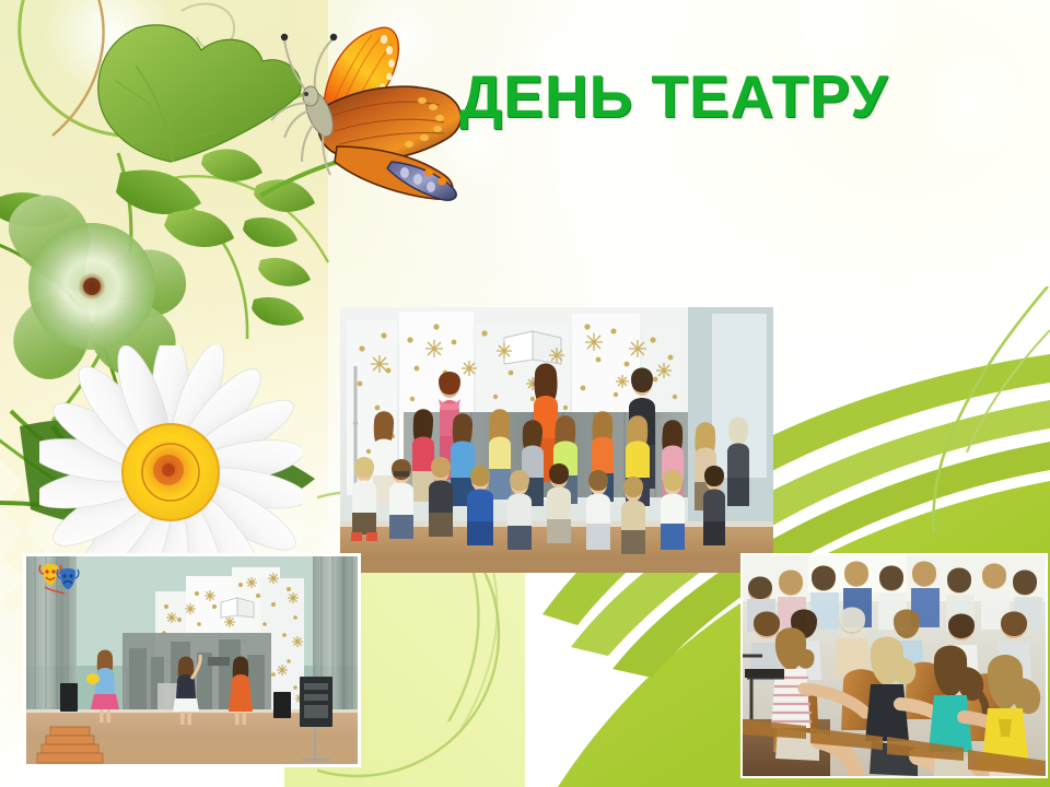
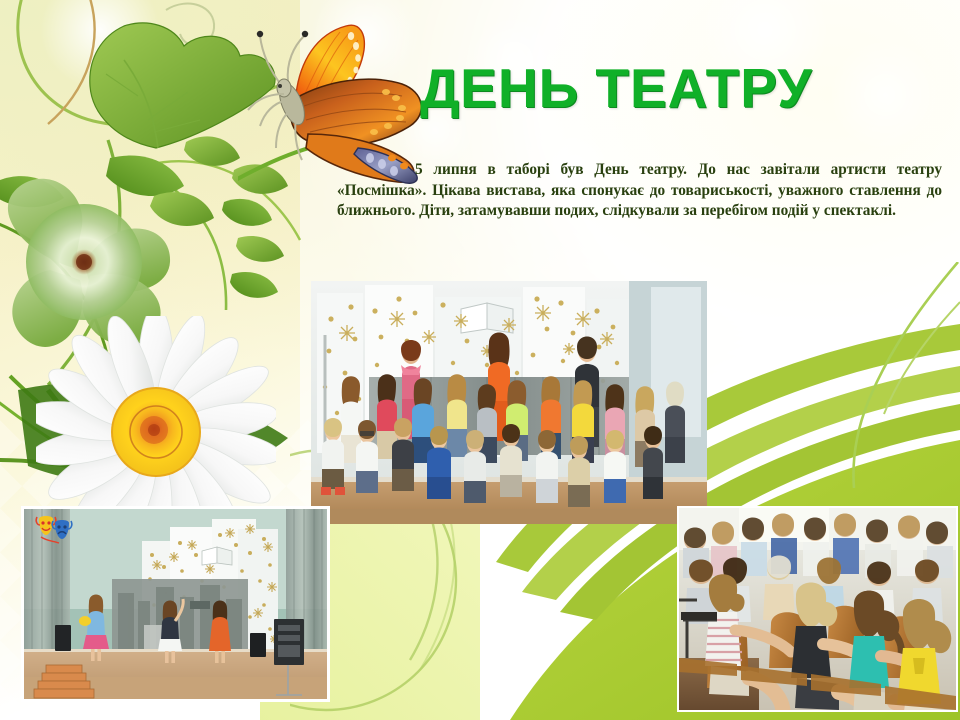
  ДЕНЬ ТЕАТРУ
+ 5 липня в таборі був День театру. До нас завітали артисти театру «Посмішка». Цікава вистава, яка спонукає до товариськості, уважного ставлення до ближнього. Діти, затамувавши подих, слідкували за перебігом подій у спектаклі.
